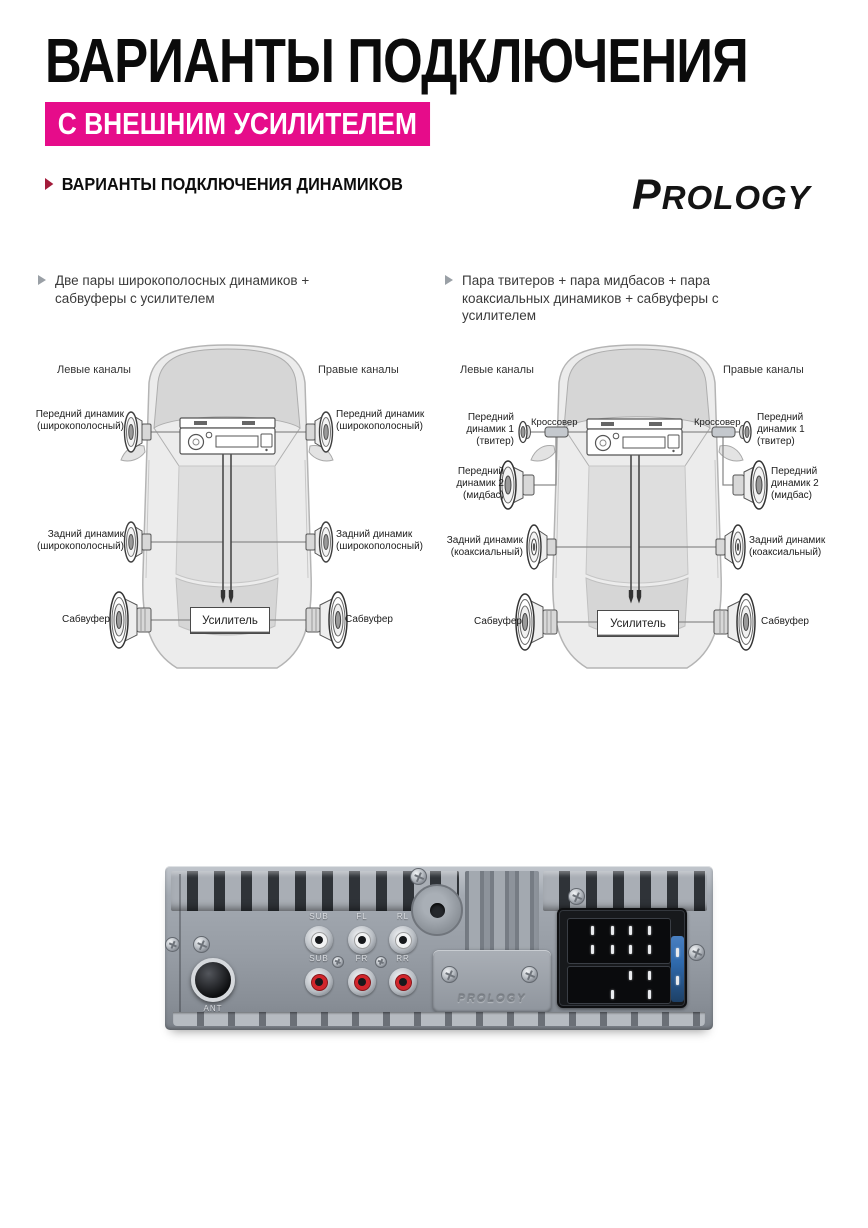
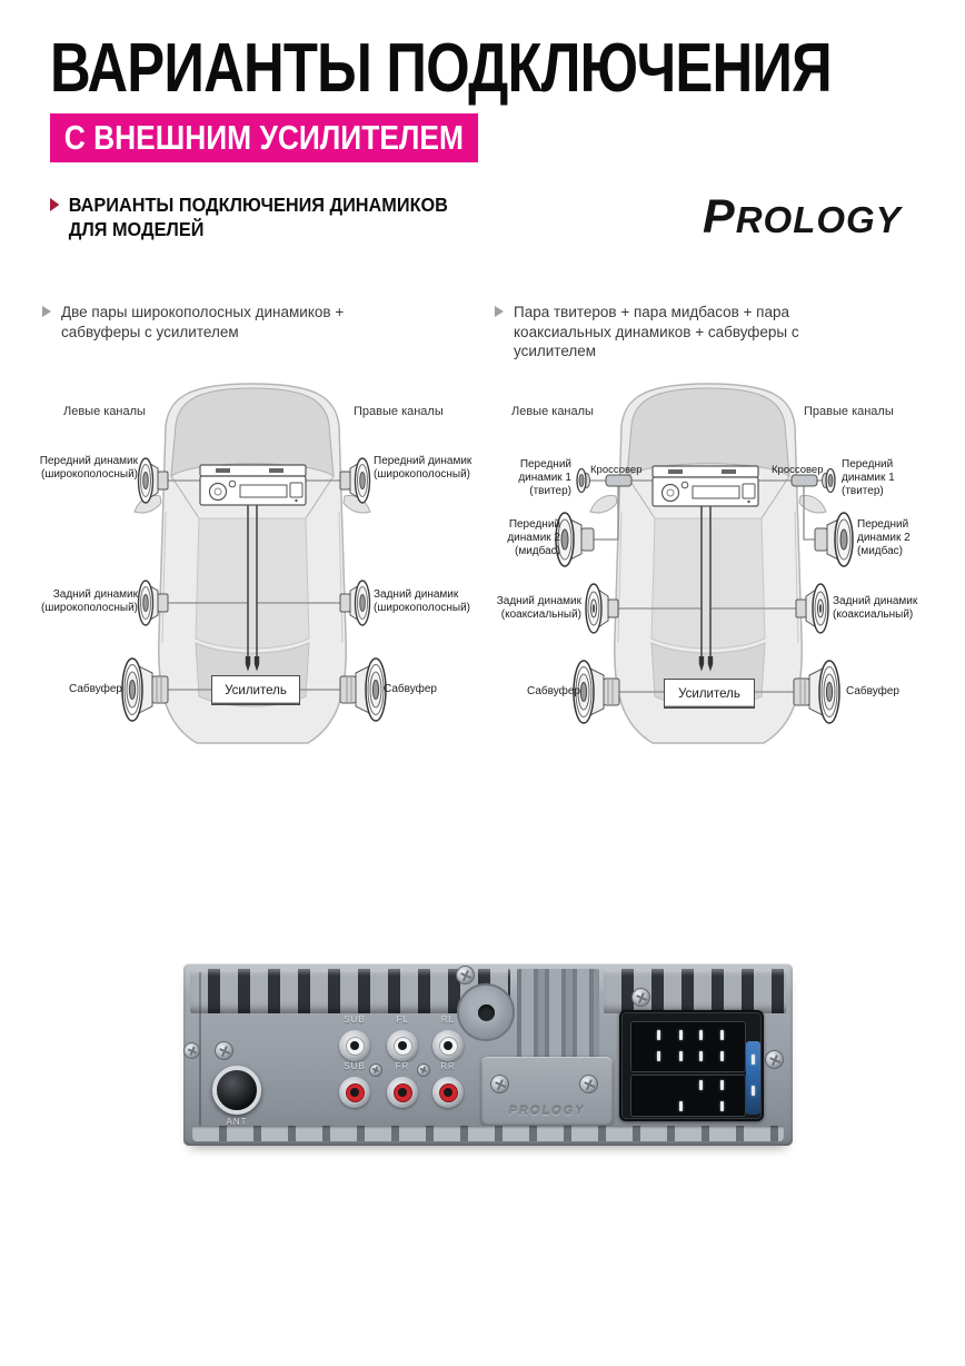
  ВАРИАНТЫ ПОДКЛЮЧЕНИЯ
  С ВНЕШНИМ УСИЛИТЕЛЕМ
  ВАРИАНТЫ ПОДКЛЮЧЕНИЯ ДИНАМИКОВ
+ ДЛЯ МОДЕЛЕЙ
  PROLOGY
  Две пары широкополосных динамиков + сабвуферы с усилителем
  Левые каналы
  Правые каналы
  Передний динамик (широкополосный)
  Передний динамик (широкополосный)
  Задний динамик (широкополосный)
  Задний динамик (широкополосный)
  Сабвуфер
  Сабвуфер
  Усилитель
  Пара твитеров + пара мидбасов + пара коаксиальных динамиков + сабвуферы с усилителем
  Левые каналы
  Правые каналы
  Передний динамик 1 (твитер)
  Кроссовер
  Кроссовер
  Передний динамик 1 (твитер)
  Передний динамик 2 (мидбас)
  Передний динамик 2 (мидбас)
  Задний динамик (коаксиальный)
  Задний динамик (коаксиальный)
  Сабвуфер
  Сабвуфер
  Усилитель
  ANT
  SUB
  FL
  RL
  SUB
  FR
  RR
  PROLOGY
